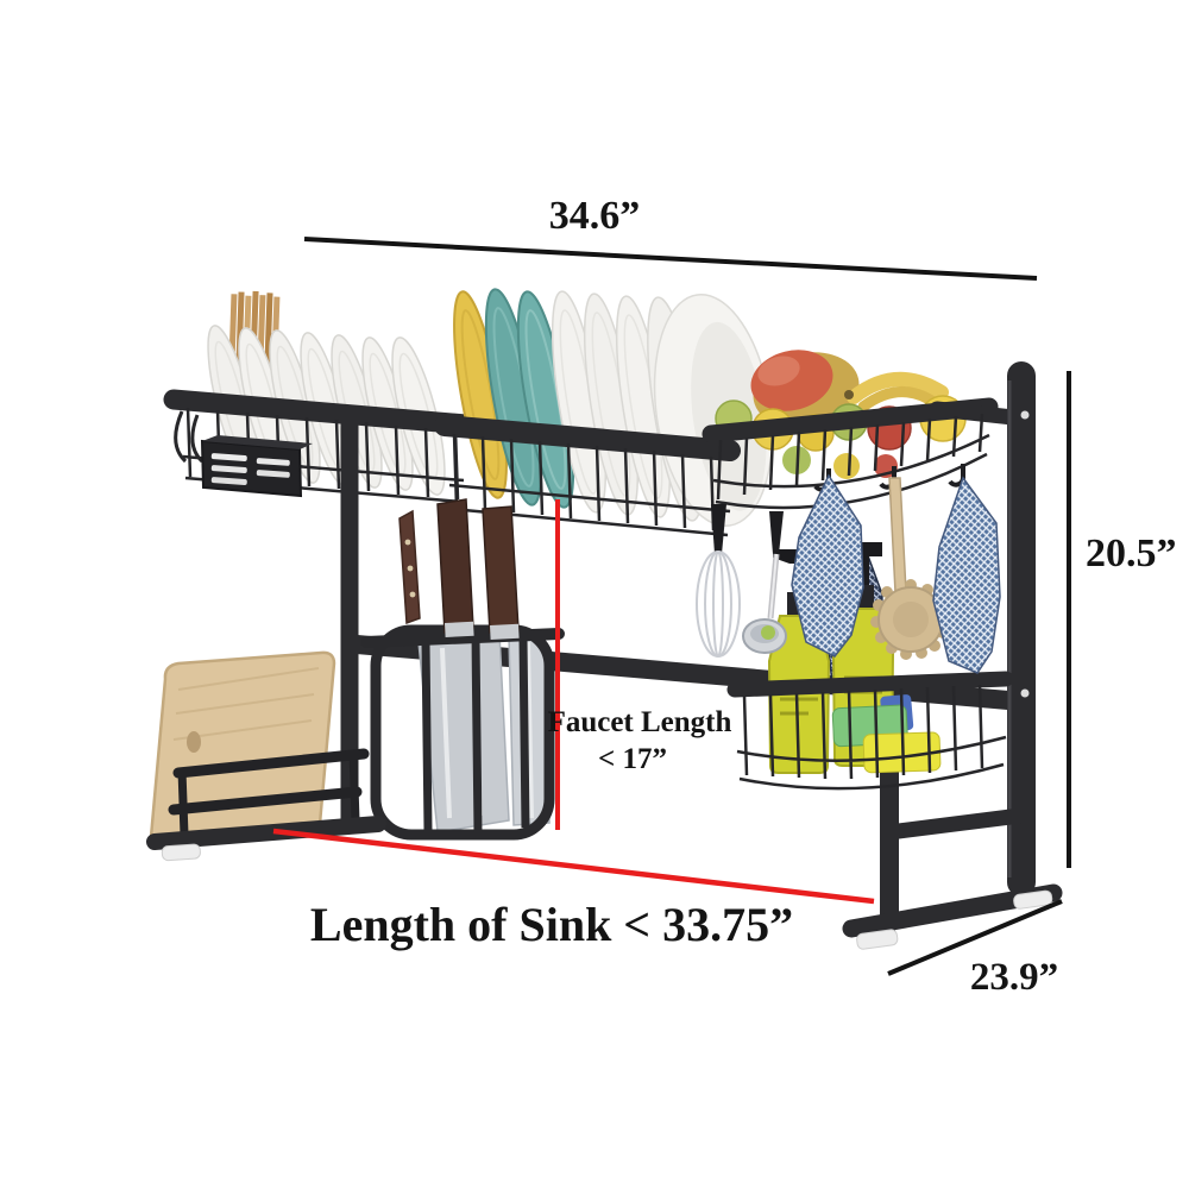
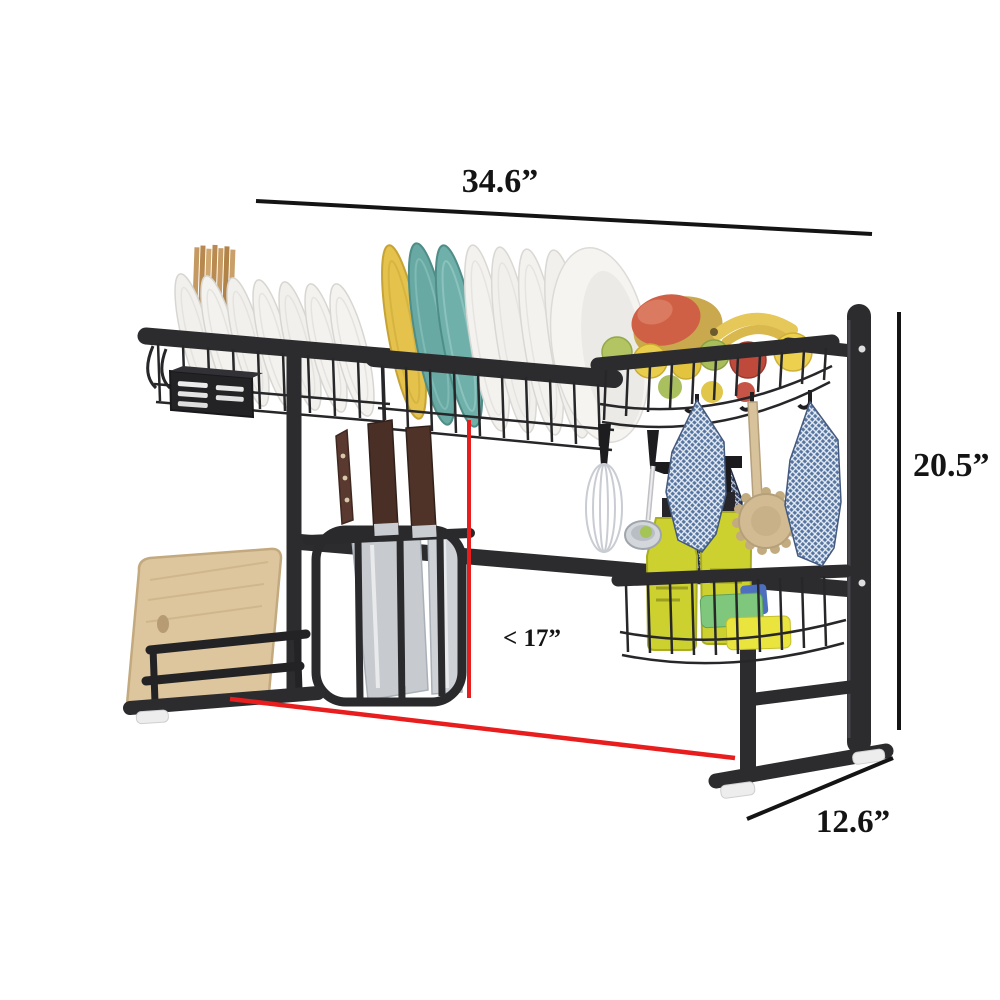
  34.6”
  20.5”
- 23.9”
+ 12.6”
- Faucet Length
  < 17”
- Length of Sink < 33.75”
